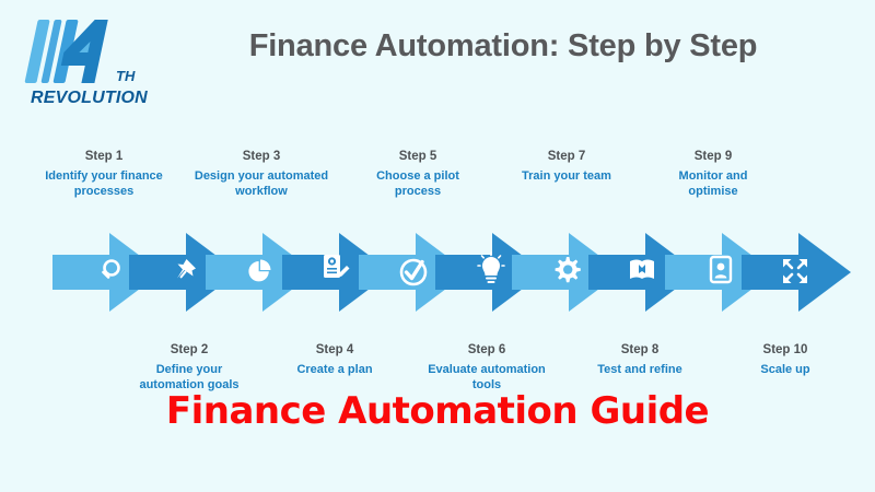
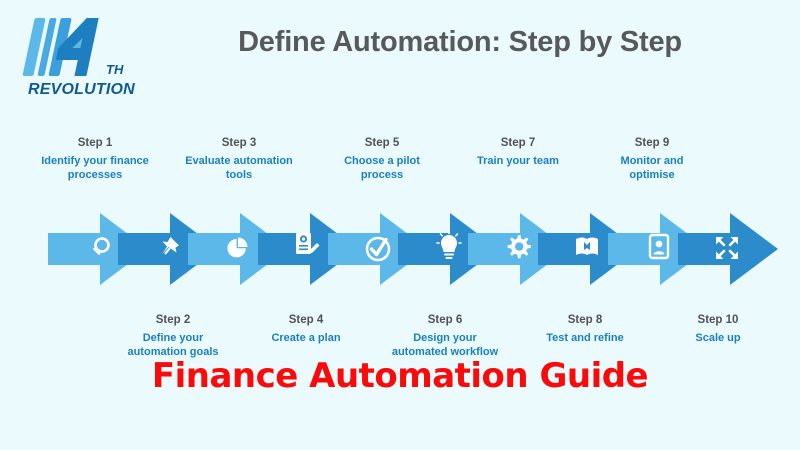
  TH
  REVOLUTION
- Finance Automation: Step by Step
+ Define Automation: Step by Step
  Step 1
  Identify your finance processes
  Step 3
- Design your automated workflow
+ Evaluate automation tools
  Step 5
  Choose a pilot process
  Step 7
  Train your team
  Step 9
  Monitor and optimise
  Step 2
  Define your automation goals
  Step 4
  Create a plan
  Step 6
- Evaluate automation tools
+ Design your automated workflow
  Step 8
  Test and refine
  Step 10
  Scale up
  Finance Automation Guide
